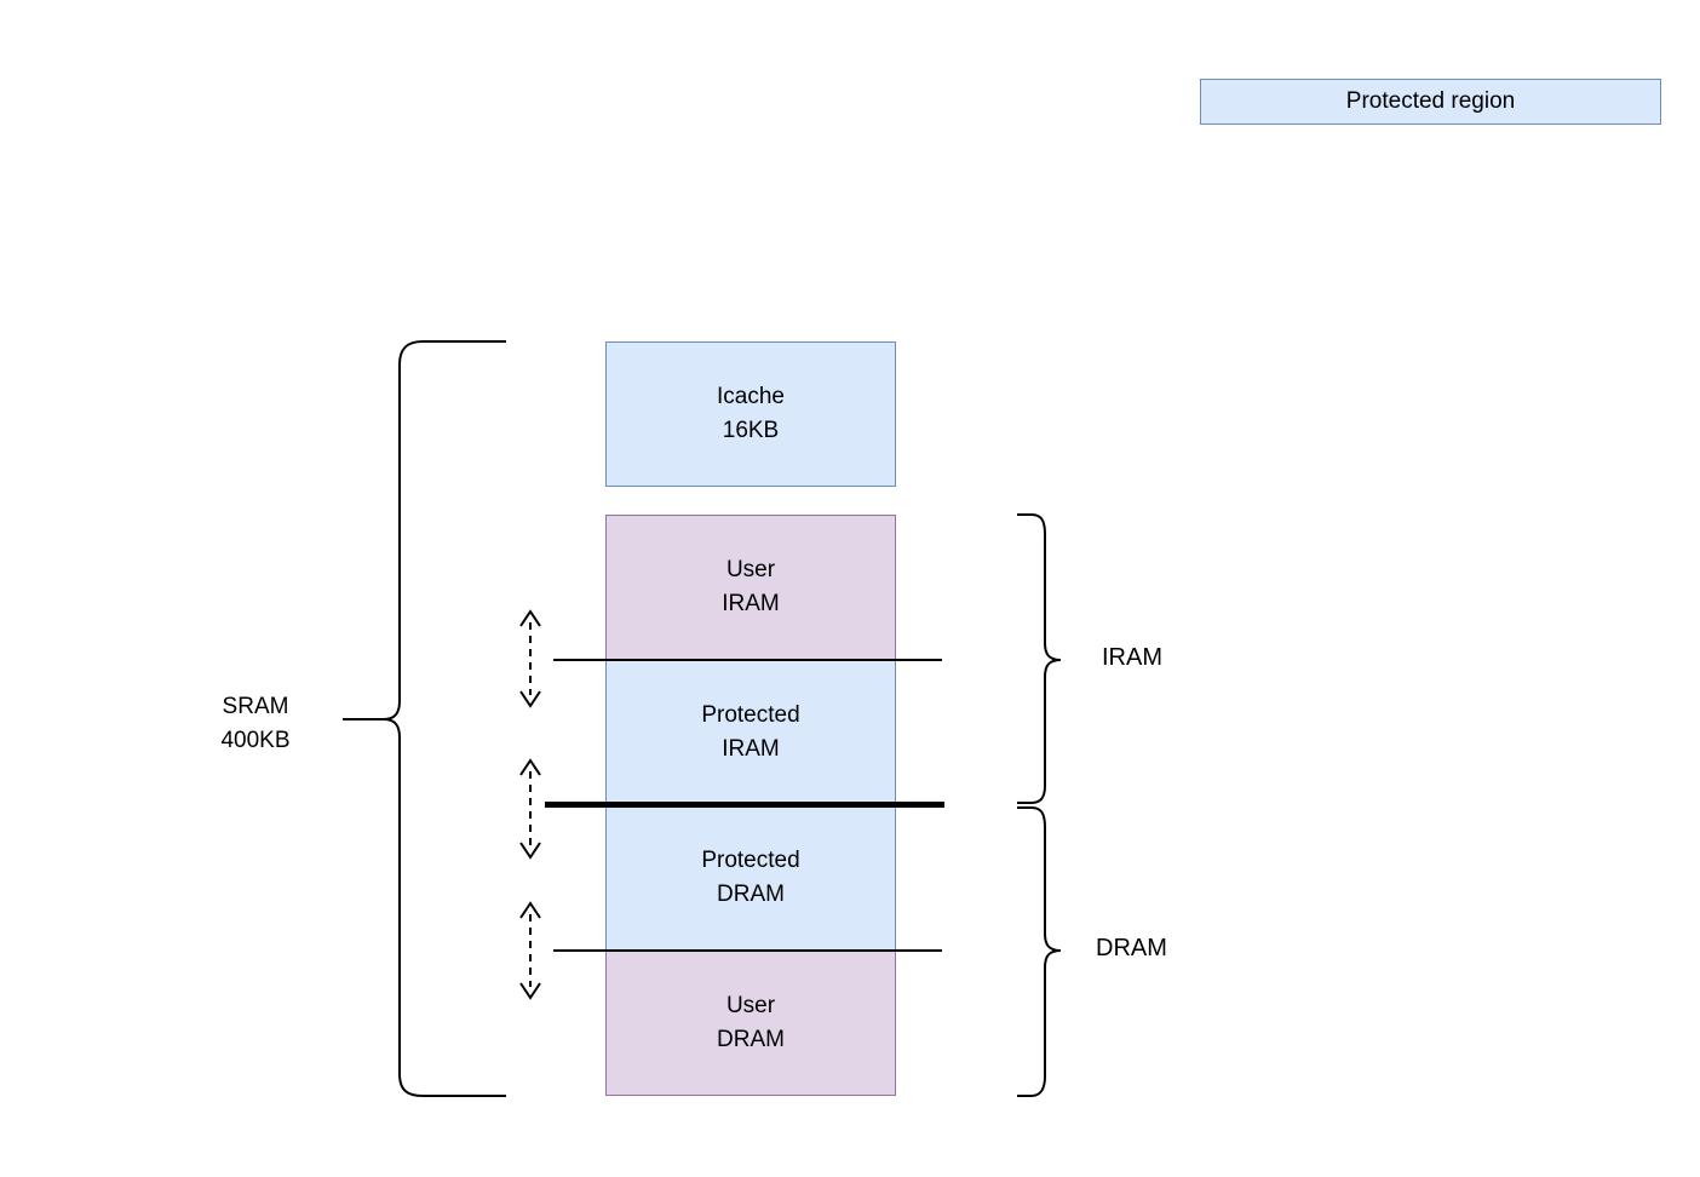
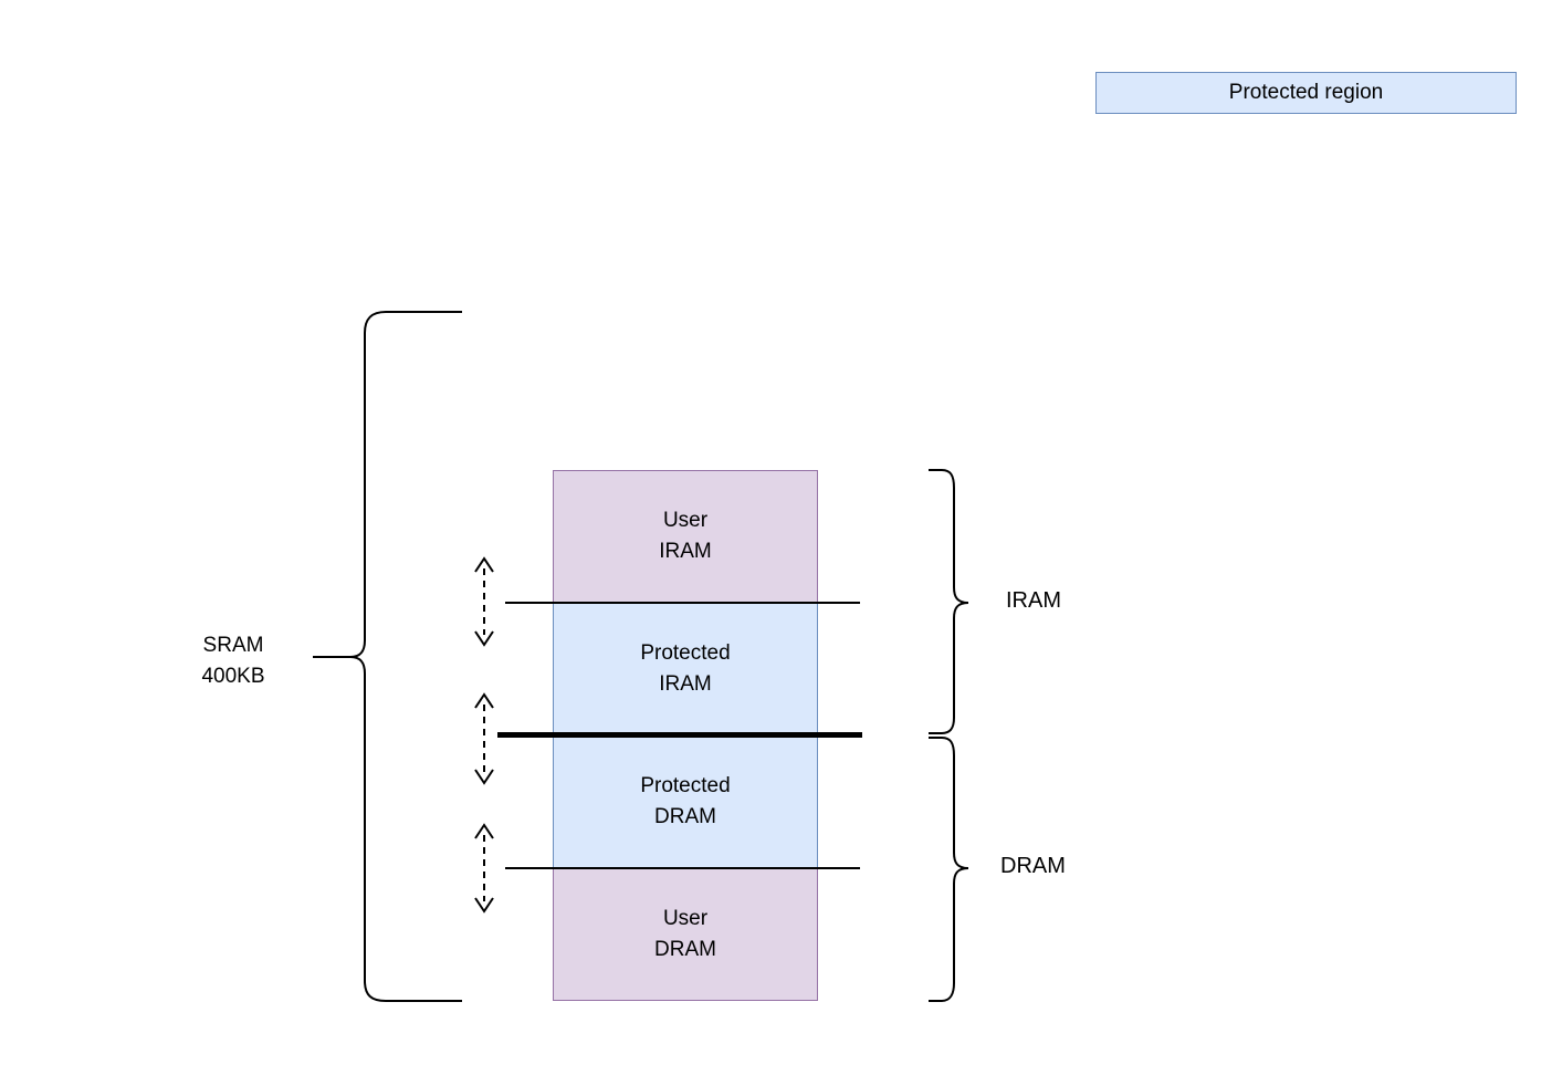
  Protected region
- Icache
- 16KB
  User
  IRAM
  Protected
  IRAM
  Protected
  DRAM
  User
  DRAM
  SRAM
  400KB
  IRAM
  DRAM
